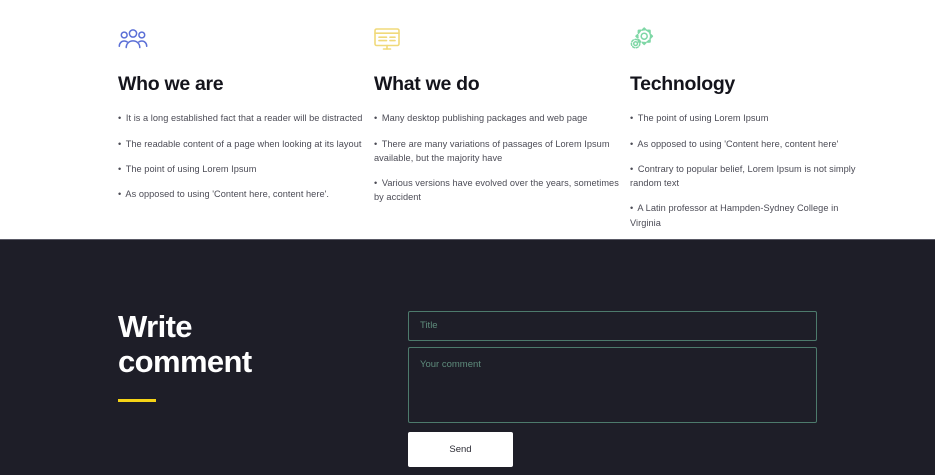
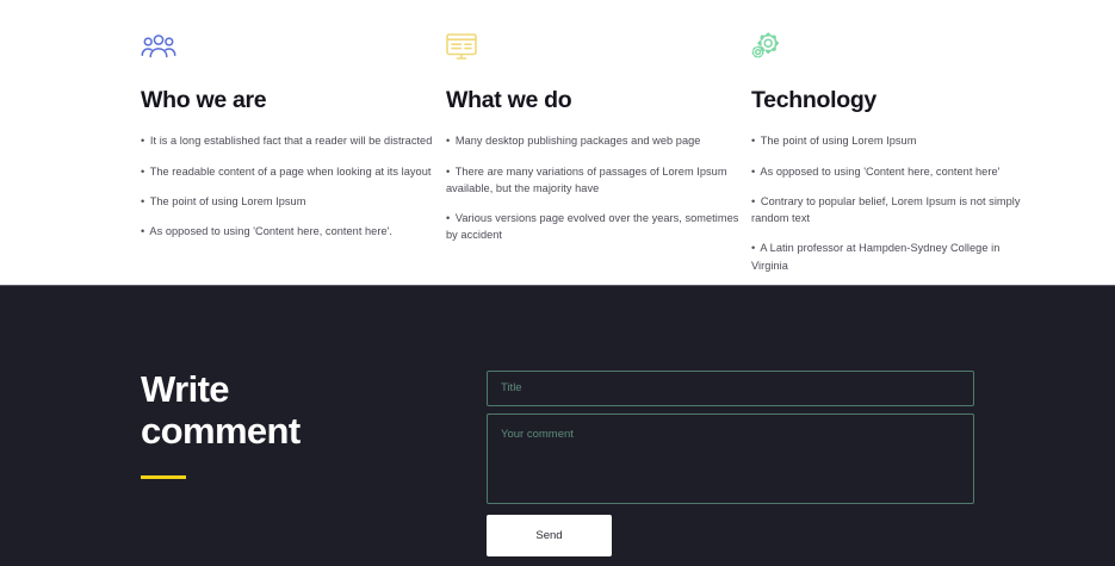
  Who we are
  • It is a long established fact that a reader will be distracted
  • The readable content of a page when looking at its layout
  • The point of using Lorem Ipsum
  • As opposed to using 'Content here, content here'.
  What we do
  • Many desktop publishing packages and web page
  • There are many variations of passages of Lorem Ipsum available, but the majority have
- • Various versions have evolved over the years, sometimes by accident
+ • Various versions page evolved over the years, sometimes by accident
  Technology
  • The point of using Lorem Ipsum
  • As opposed to using 'Content here, content here'
  • Contrary to popular belief, Lorem Ipsum is not simply random text
  • A Latin professor at Hampden-Sydney College in Virginia
  Write
  comment
  Title
  Your comment
  Send
